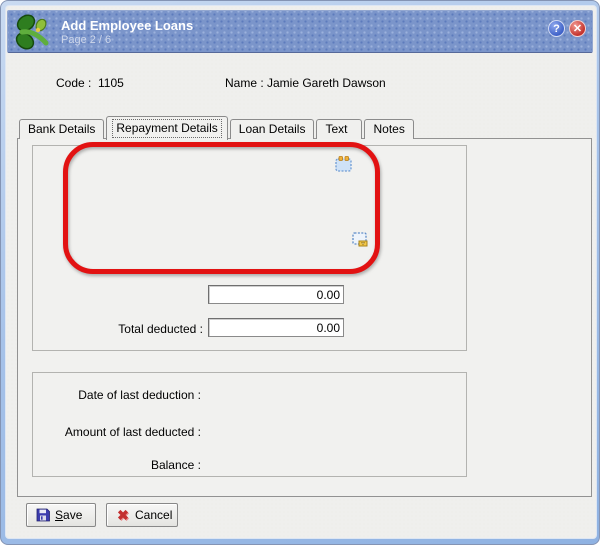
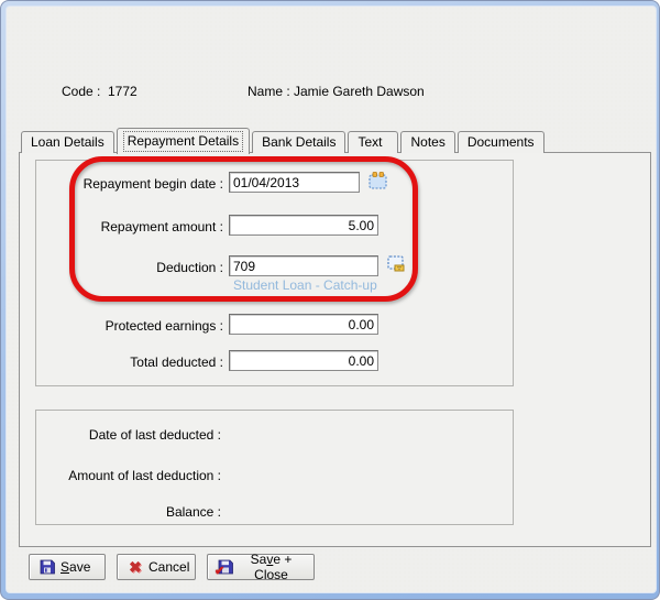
- Add Employee Loans
- Page 2 / 6
- ?
- ✕
  Code :
- 1105
+ 1772
  Name :
  Jamie Gareth Dawson
- Bank Details
+ Loan Details
  Repayment Details
- Loan Details
+ Bank Details
  Text
  Notes
+ Documents
+ Repayment begin date :
+ 01/04/2013
+ Repayment amount :
+ 5.00
+ Deduction :
+ 709
+ Student Loan - Catch-up
+ Protected earnings :
  0.00
  Total deducted :
  0.00
- Date of last deduction :
+ Date of last deducted :
- Amount of last deducted :
+ Amount of last deduction :
  Balance :
  Save
  ✖
  Cancel
+ ✔
+ Save + Close
